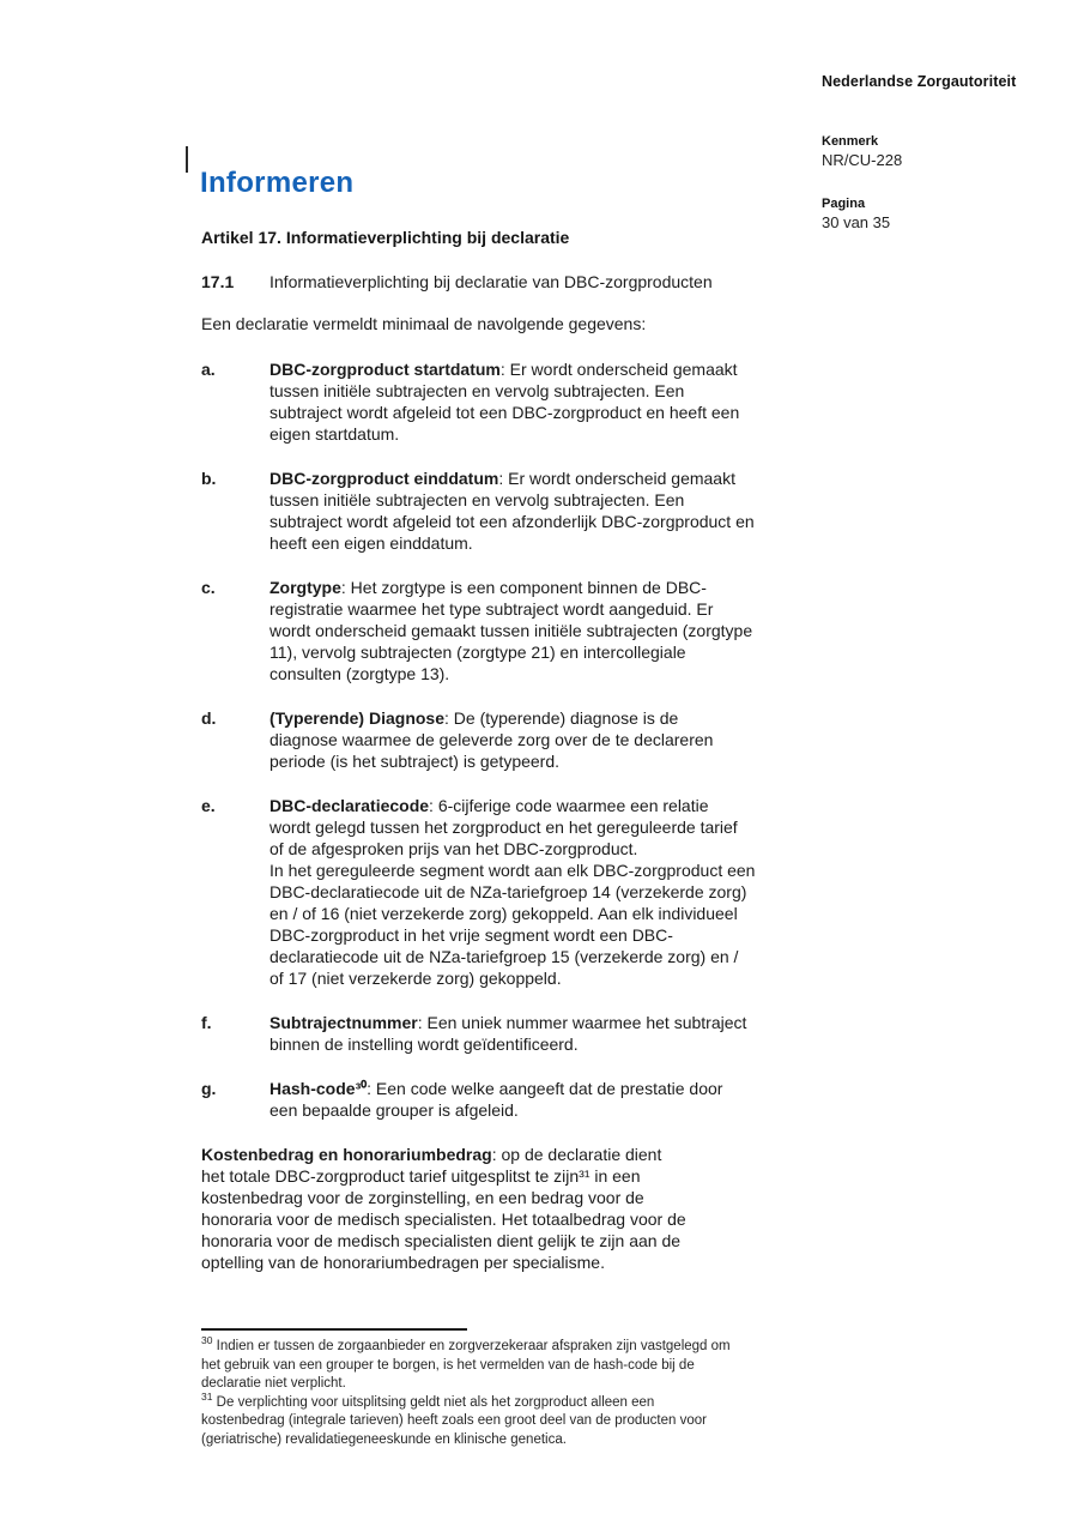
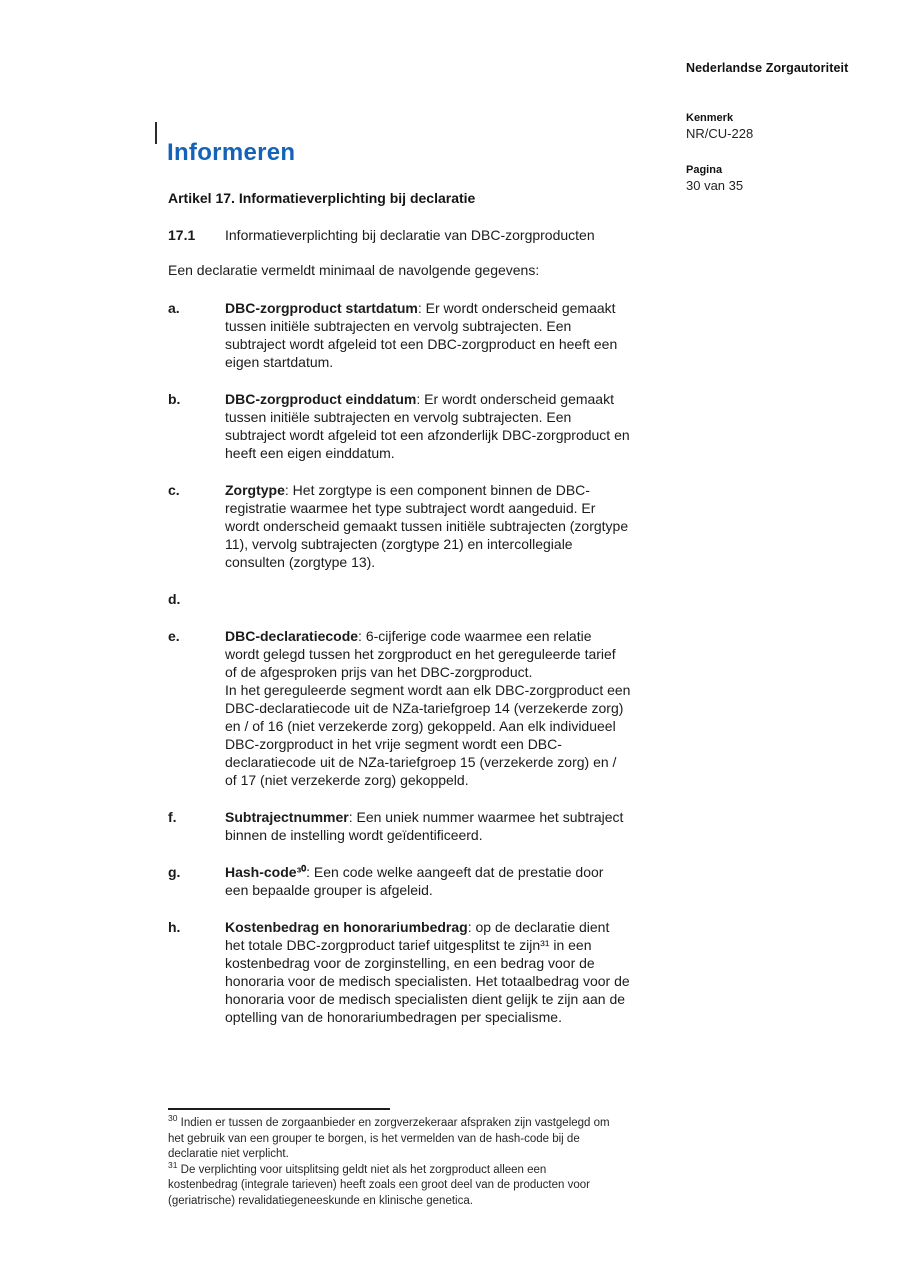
  Nederlandse Zorgautoriteit
  Kenmerk
  NR/CU-228
  Pagina
  30 van 35
  Informeren
  Artikel 17. Informatieverplichting bij declaratie
  17.1
  Informatieverplichting bij declaratie van DBC-zorgproducten
  Een declaratie vermeldt minimaal de navolgende gegevens:
  a.
  DBC-zorgproduct startdatum: Er wordt onderscheid gemaakt
  tussen initiële subtrajecten en vervolg subtrajecten. Een
  subtraject wordt afgeleid tot een DBC-zorgproduct en heeft een
  eigen startdatum.
  b.
  DBC-zorgproduct einddatum: Er wordt onderscheid gemaakt
  tussen initiële subtrajecten en vervolg subtrajecten. Een
  subtraject wordt afgeleid tot een afzonderlijk DBC-zorgproduct en
  heeft een eigen einddatum.
  c.
  Zorgtype: Het zorgtype is een component binnen de DBC-
  registratie waarmee het type subtraject wordt aangeduid. Er
  wordt onderscheid gemaakt tussen initiële subtrajecten (zorgtype
  11), vervolg subtrajecten (zorgtype 21) en intercollegiale
  consulten (zorgtype 13).
  d.
- (Typerende) Diagnose: De (typerende) diagnose is de
- diagnose waarmee de geleverde zorg over de te declareren
- periode (is het subtraject) is getypeerd.
  e.
  DBC-declaratiecode: 6-cijferige code waarmee een relatie
  wordt gelegd tussen het zorgproduct en het gereguleerde tarief
  of de afgesproken prijs van het DBC-zorgproduct.
  In het gereguleerde segment wordt aan elk DBC-zorgproduct een
  DBC-declaratiecode uit de NZa-tariefgroep 14 (verzekerde zorg)
  en / of 16 (niet verzekerde zorg) gekoppeld. Aan elk individueel
  DBC-zorgproduct in het vrije segment wordt een DBC-
  declaratiecode uit de NZa-tariefgroep 15 (verzekerde zorg) en /
  of 17 (niet verzekerde zorg) gekoppeld.
  f.
  Subtrajectnummer: Een uniek nummer waarmee het subtraject
  binnen de instelling wordt geïdentificeerd.
  g.
  Hash-code³⁰: Een code welke aangeeft dat de prestatie door
  een bepaalde grouper is afgeleid.
+ h.
  Kostenbedrag en honorariumbedrag: op de declaratie dient
  het totale DBC-zorgproduct tarief uitgesplitst te zijn³¹ in een
  kostenbedrag voor de zorginstelling, en een bedrag voor de
  honoraria voor de medisch specialisten. Het totaalbedrag voor de
  honoraria voor de medisch specialisten dient gelijk te zijn aan de
  optelling van de honorariumbedragen per specialisme.
  30 Indien er tussen de zorgaanbieder en zorgverzekeraar afspraken zijn vastgelegd om
  het gebruik van een grouper te borgen, is het vermelden van de hash-code bij de
  declaratie niet verplicht.
  31 De verplichting voor uitsplitsing geldt niet als het zorgproduct alleen een
  kostenbedrag (integrale tarieven) heeft zoals een groot deel van de producten voor
  (geriatrische) revalidatiegeneeskunde en klinische genetica.
